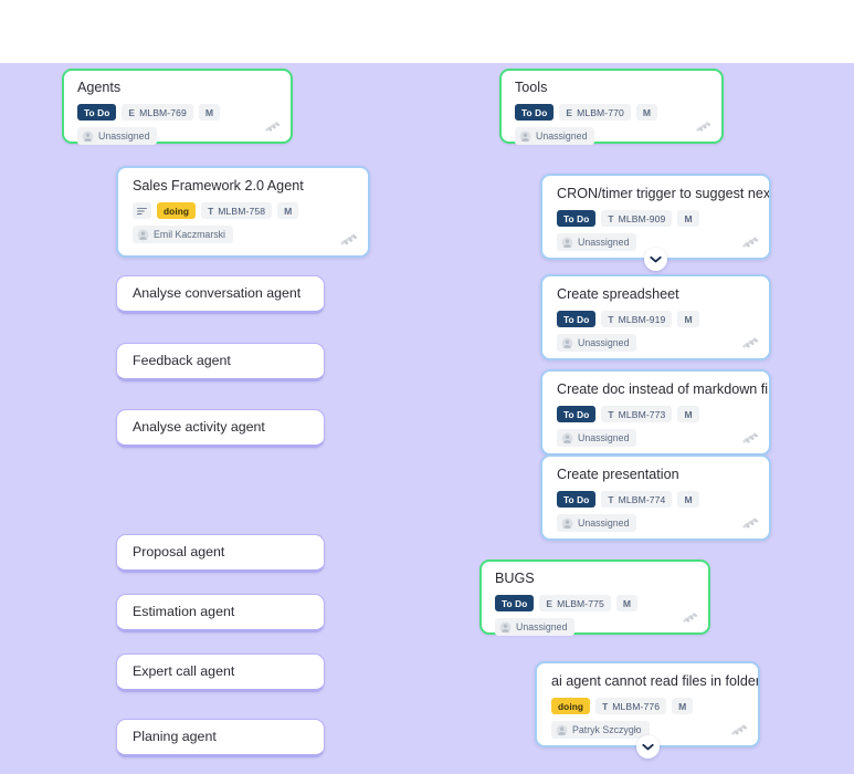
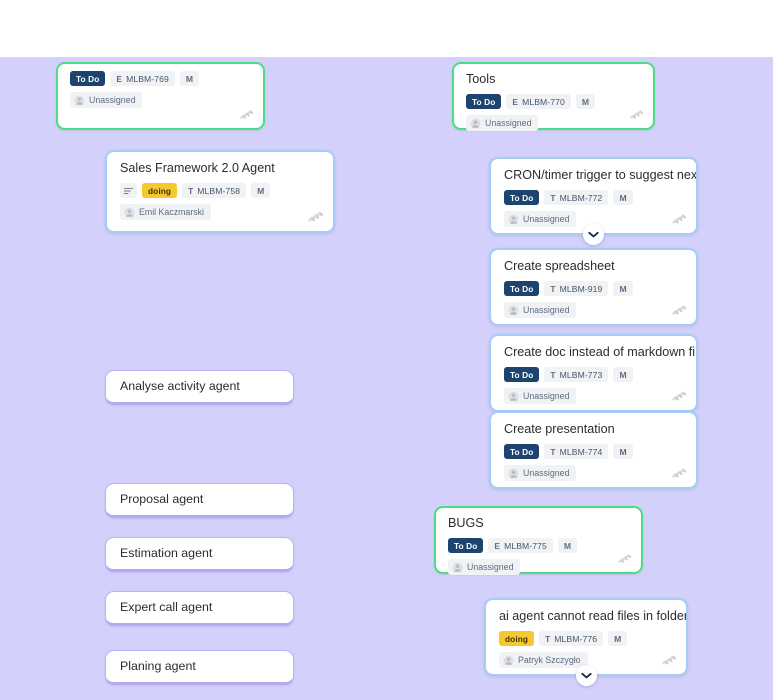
- Agents
  To Do
  E
  MLBM-769
  M
  Unassigned
  Sales Framework 2.0 Agent
  doing
  T
  MLBM-758
  M
  Emil Kaczmarski
- Analyse conversation agent
- Feedback agent
  Analyse activity agent
  Proposal agent
  Estimation agent
  Expert call agent
  Planing agent
  Tools
  To Do
  E
  MLBM-770
  M
  Unassigned
  CRON/timer trigger to suggest nex
  To Do
  T
- MLBM-909
+ MLBM-772
  M
  Unassigned
  Create spreadsheet
  To Do
  T
  MLBM-919
  M
  Unassigned
  Create doc instead of markdown fi
  To Do
  T
  MLBM-773
  M
  Unassigned
  Create presentation
  To Do
  T
  MLBM-774
  M
  Unassigned
  BUGS
  To Do
  E
  MLBM-775
  M
  Unassigned
  ai agent cannot read files in folder
  doing
  T
  MLBM-776
  M
  Patryk Szczygło
